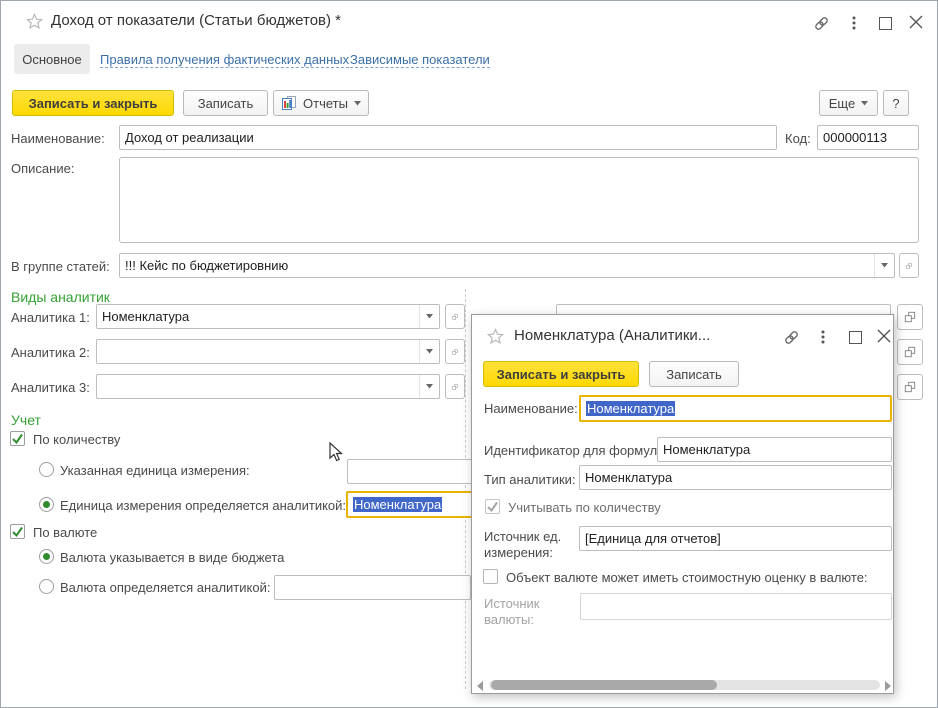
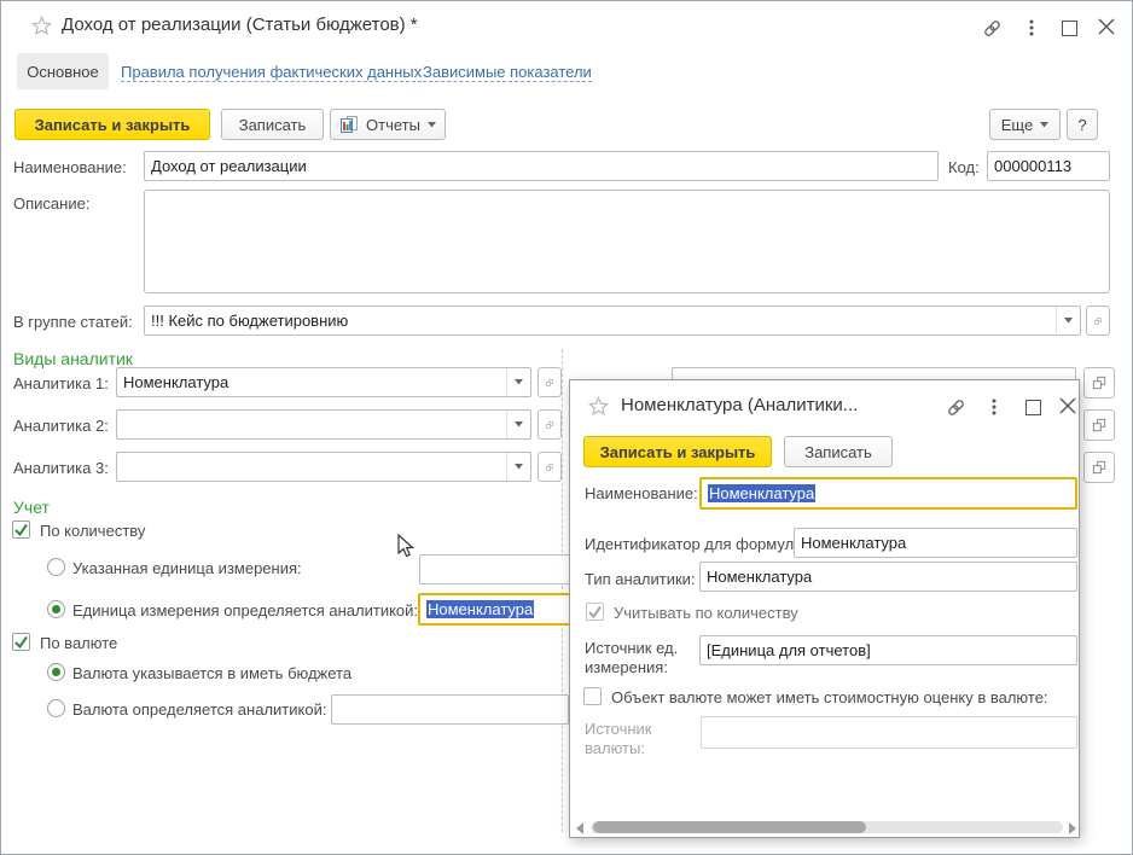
- Доход от показатели (Статьи бюджетов) *
+ Доход от реализации (Статьи бюджетов) *
  Основное
  Правила получения фактических данных
  Зависимые показатели
  Записать и закрыть
  Записать
  Отчеты
  Еще
  ?
  Наименование:
  Доход от реализации
  Код:
  000000113
  Описание:
  В группе статей:
  !!! Кейс по бюджетировнию
  Виды аналитик
  Аналитика 1:
  Номенклатура
  Аналитика 2:
  Аналитика 3:
  Учет
  По количеству
  Указанная единица измерения:
  Единица измерения определяется аналитикой:
  Номенклатура
  По валюте
- Валюта указывается в виде бюджета
+ Валюта указывается в иметь бюджета
  Валюта определяется аналитикой:
  Номенклатура (Аналитики...
  Записать и закрыть
  Записать
  Наименование:
  Номенклатура
  Идентификатор для формул
  Номенклатура
  Тип аналитики:
  Номенклатура
  Учитывать по количеству
  Источник ед.
  измерения:
  [Единица для отчетов]
  Объект валюте может иметь стоимостную оценку в валюте:
  Источник
  валюты:
